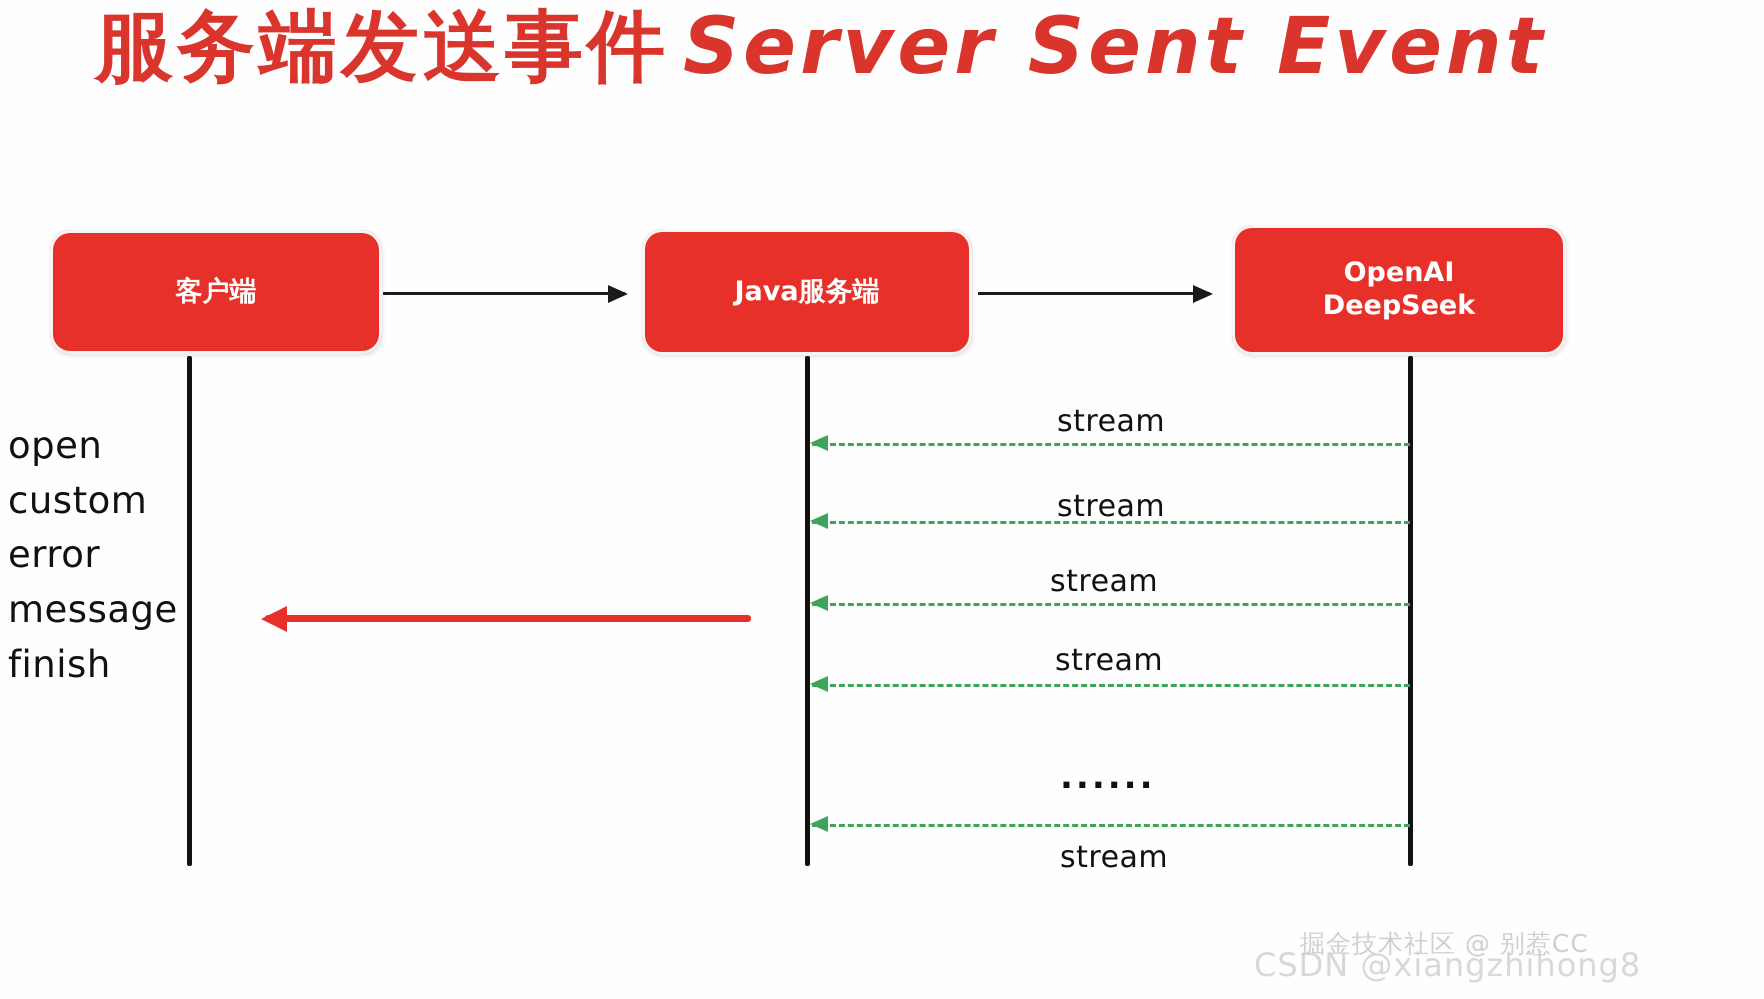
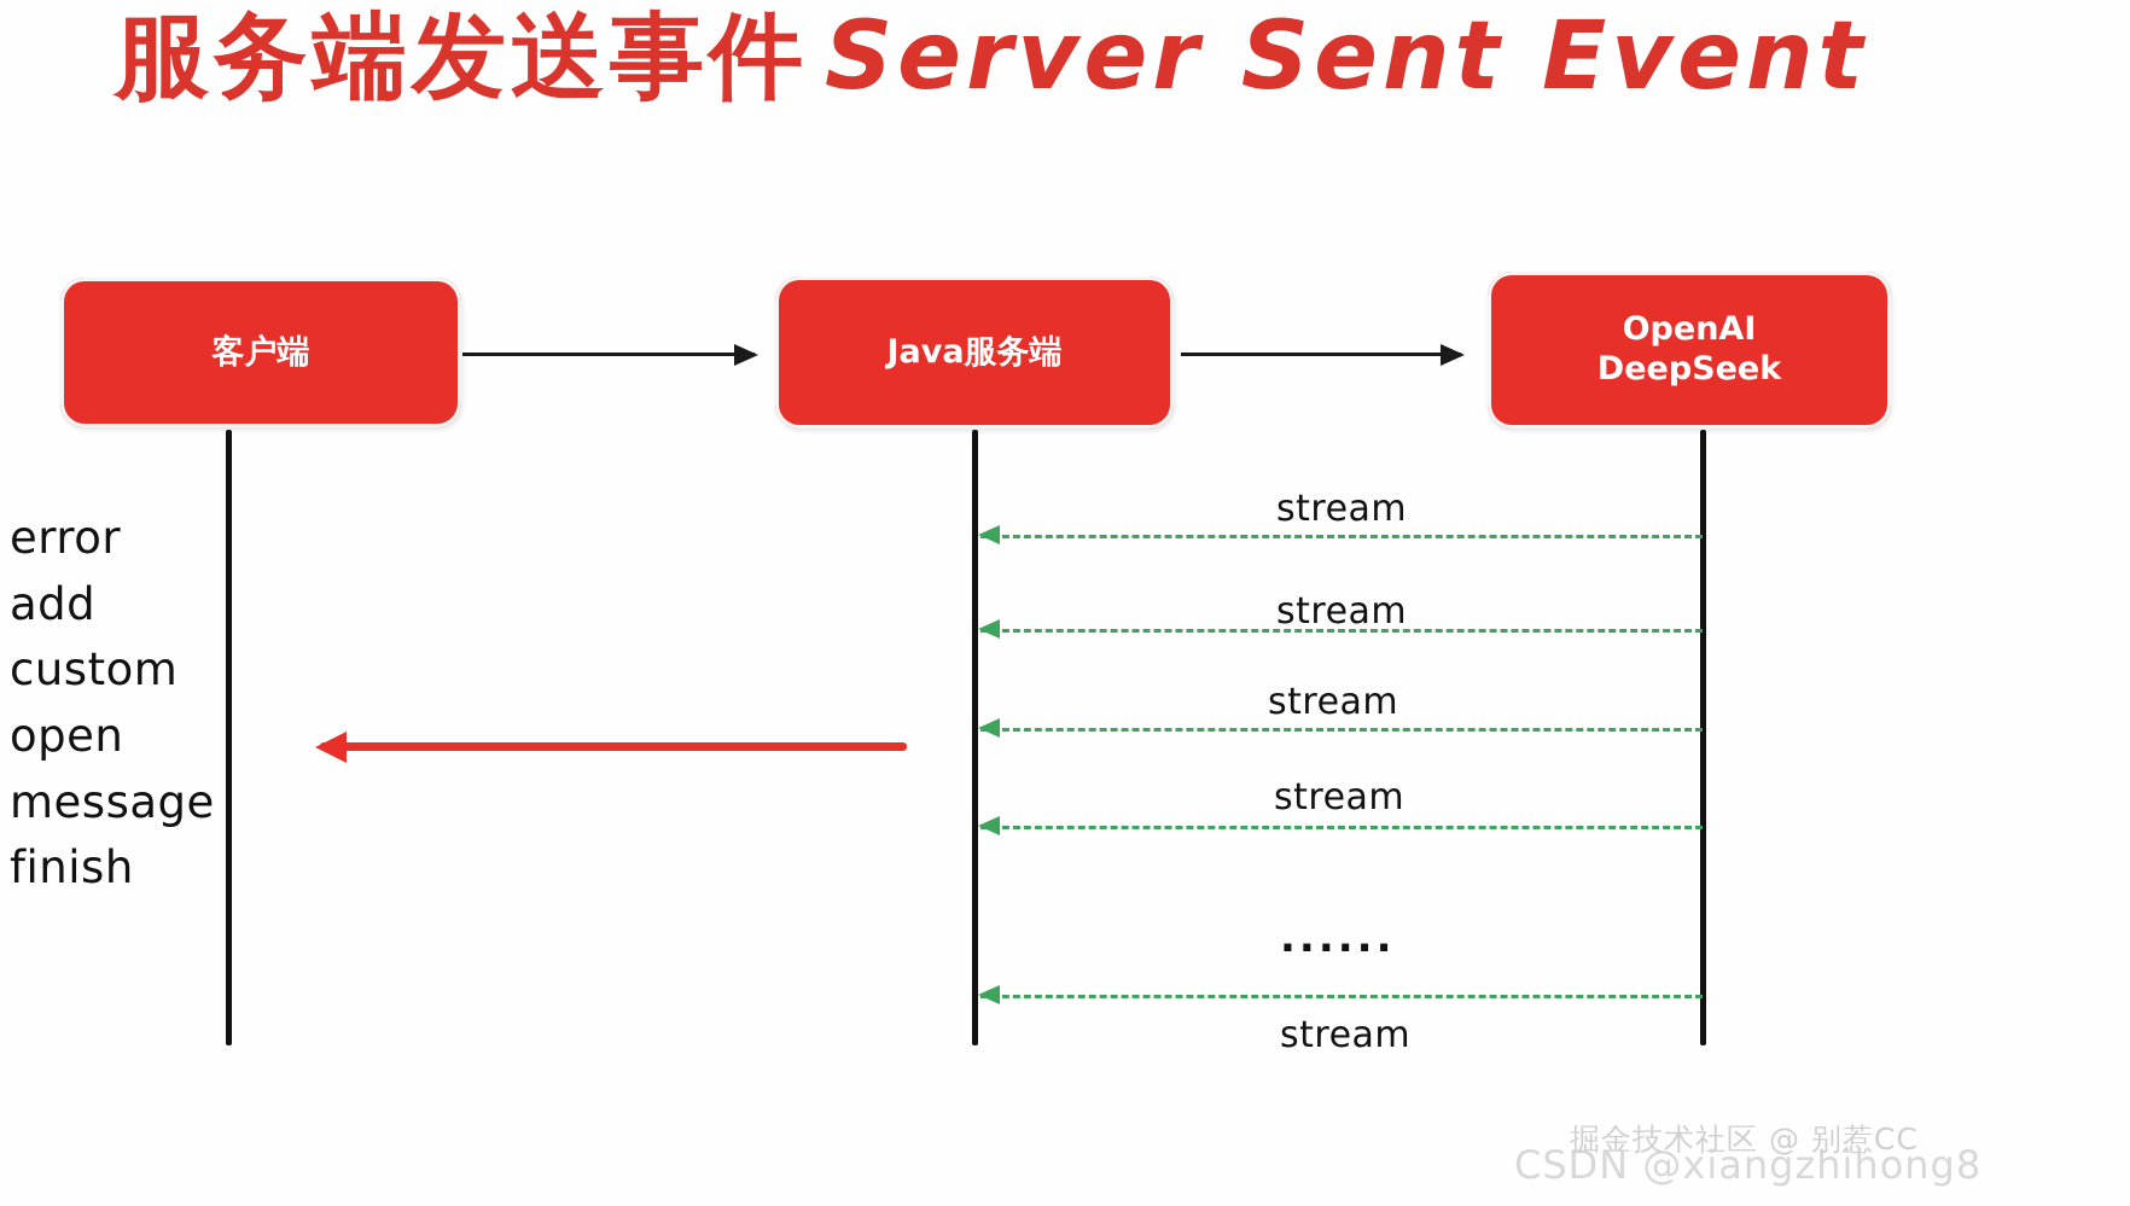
  服务端发送事件 Server Sent Event
  客户端
  Java服务端
  OpenAI
  DeepSeek
  stream
  stream
  stream
  stream
  ......
  stream
- open
+ error
+ add
  custom
- error
+ open
  message
  finish
  CSDN @xiangzhihong8
  掘金技术社区 @ 别惹CC
